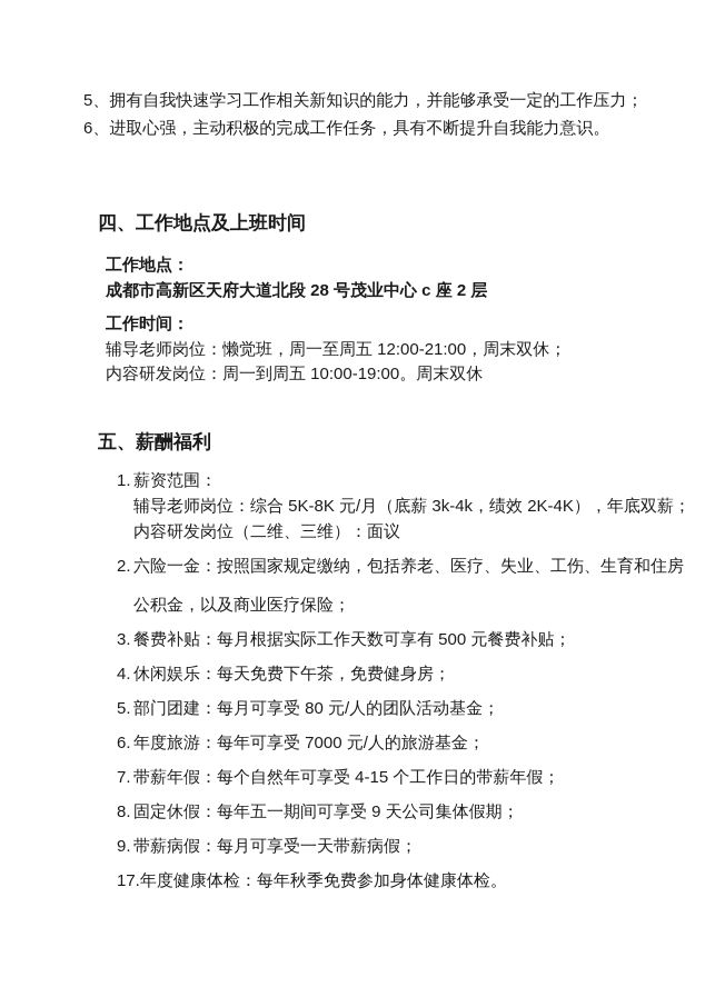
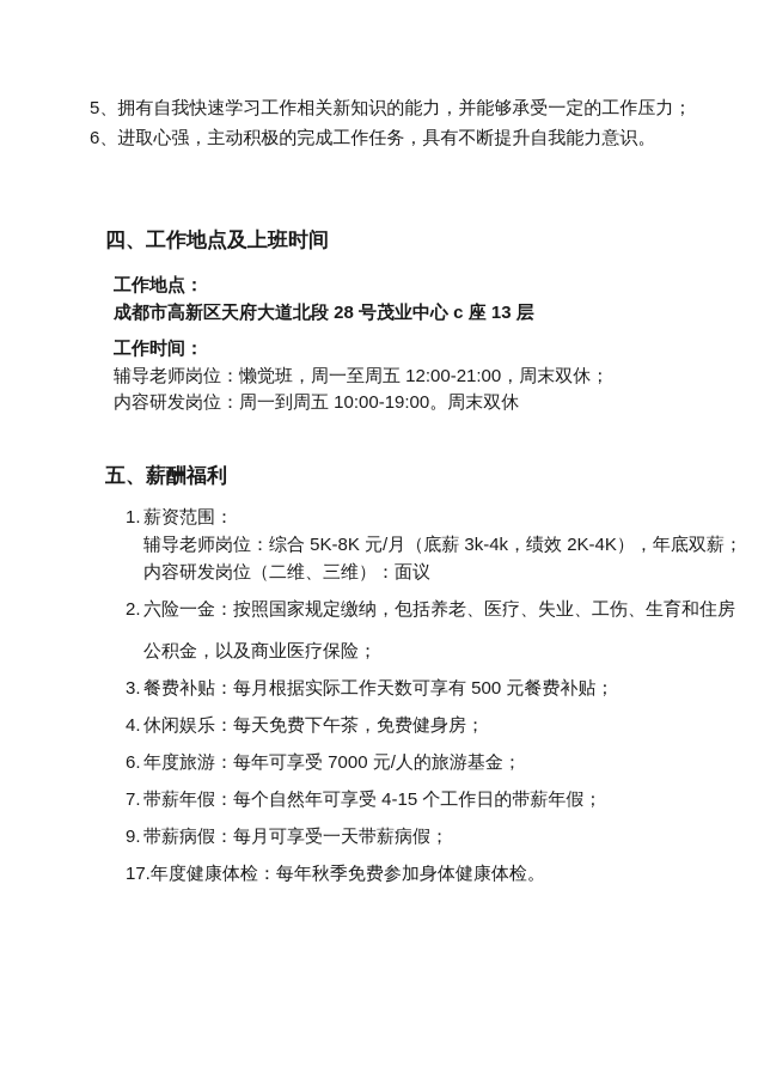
  5、拥有自我快速学习工作相关新知识的能力，并能够承受一定的工作压力；
  6、进取心强，主动积极的完成工作任务，具有不断提升自我能力意识。
  四、工作地点及上班时间
  工作地点：
- 成都市高新区天府大道北段 28 号茂业中心 c 座 2 层
+ 成都市高新区天府大道北段 28 号茂业中心 c 座 13 层
  工作时间：
  辅导老师岗位：懒觉班，周一至周五 12:00-21:00，周末双休；
  内容研发岗位：周一到周五 10:00-19:00。周末双休
  五、薪酬福利
  1.
  薪资范围：
  辅导老师岗位：综合 5K-8K 元/月（底薪 3k-4k，绩效 2K-4K），年底双薪；
  内容研发岗位（二维、三维）：面议
  2.
  六险一金：按照国家规定缴纳，包括养老、医疗、失业、工伤、生育和住房
  公积金，以及商业医疗保险；
  3.
  餐费补贴：每月根据实际工作天数可享有 500 元餐费补贴；
  4.
  休闲娱乐：每天免费下午茶，免费健身房；
- 5.
- 部门团建：每月可享受 80 元/人的团队活动基金；
  6.
  年度旅游：每年可享受 7000 元/人的旅游基金；
  7.
  带薪年假：每个自然年可享受 4-15 个工作日的带薪年假；
- 8.
- 固定休假：每年五一期间可享受 9 天公司集体假期；
  9.
  带薪病假：每月可享受一天带薪病假；
  17.
  年度健康体检：每年秋季免费参加身体健康体检。
